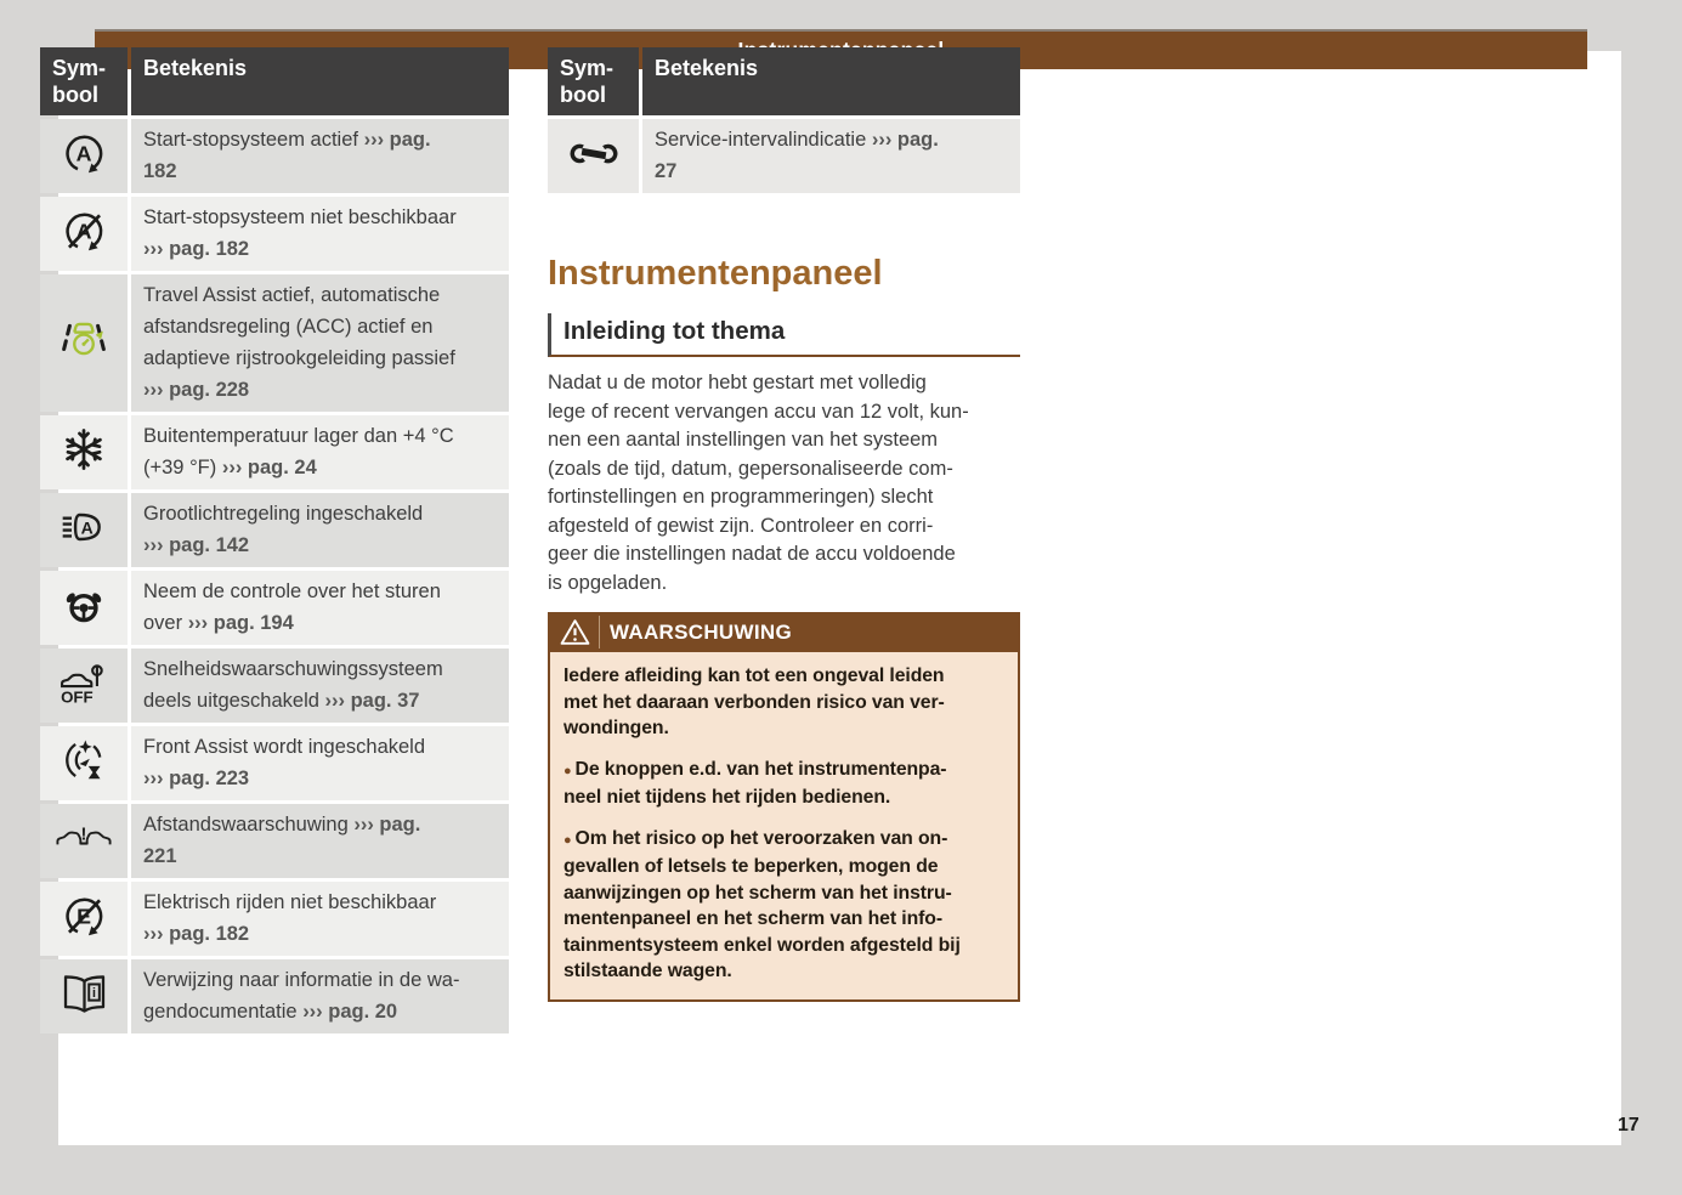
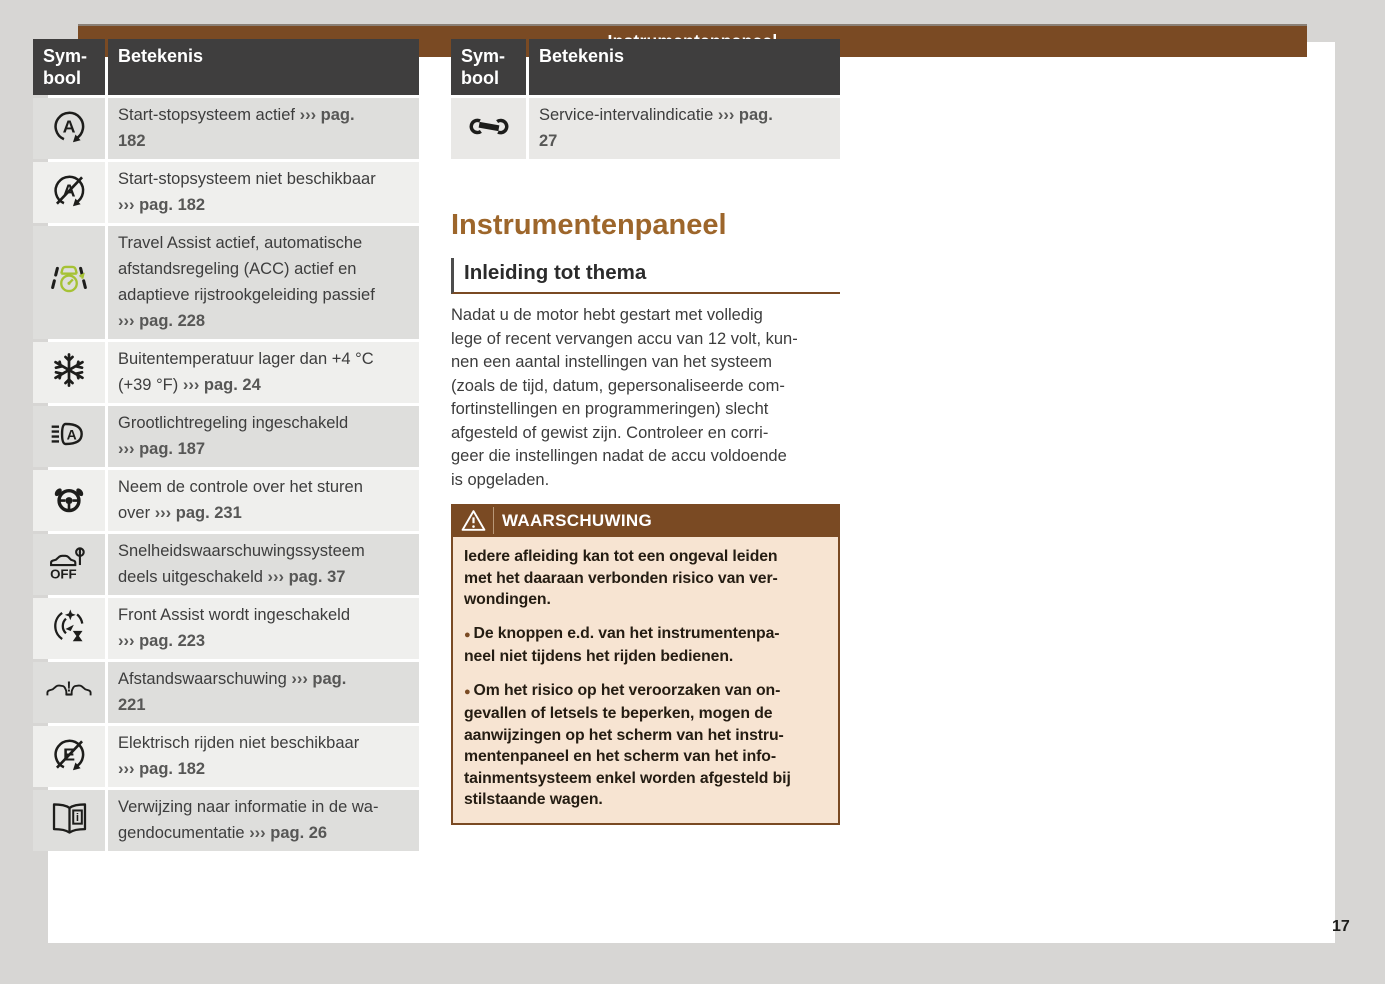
  Sym-
  bool
  Betekenis
  A
  Start-stopsysteem actief ››› pag.
  182
  Start-stopsysteem niet beschikbaar
  ››› pag. 182
  Travel Assist actief, automatische
  afstandsregeling (ACC) actief en
  adaptieve rijstrookgeleiding passief
  ››› pag. 228
  Buitentemperatuur lager dan +4 °C
  (+39 °F) ››› pag. 24
  A
  Grootlichtregeling ingeschakeld
- ››› pag. 142
+ ››› pag. 187
  Neem de controle over het sturen
- over ››› pag. 194
+ over ››› pag. 231
  OFF
  Snelheidswaarschuwingssysteem
  deels uitgeschakeld ››› pag. 37
  Front Assist wordt ingeschakeld
  ››› pag. 223
  !
  Afstandswaarschuwing ››› pag.
  221
  Elektrisch rijden niet beschikbaar
  ››› pag. 182
  i
  Verwijzing naar informatie in de wa-
- gendocumentatie ››› pag. 20
+ gendocumentatie ››› pag. 26
  Sym-
  bool
  Betekenis
  Service-intervalindicatie ››› pag.
  27
  Instrumentenpaneel
  Inleiding tot thema
  Nadat u de motor hebt gestart met volledig
  lege of recent vervangen accu van 12 volt, kun-
  nen een aantal instellingen van het systeem
  (zoals de tijd, datum, gepersonaliseerde com-
  fortinstellingen en programmeringen) slecht
  afgesteld of gewist zijn. Controleer en corri-
  geer die instellingen nadat de accu voldoende
  is opgeladen.
  WAARSCHUWING
  Iedere afleiding kan tot een ongeval leiden
  met het daaraan verbonden risico van ver-
  wondingen.
  ● De knoppen e.d. van het instrumentenpa-
  neel niet tijdens het rijden bedienen.
  ● Om het risico op het veroorzaken van on-
  gevallen of letsels te beperken, mogen de
  aanwijzingen op het scherm van het instru-
  mentenpaneel en het scherm van het info-
  tainmentsysteem enkel worden afgesteld bij
  stilstaande wagen.
  17
